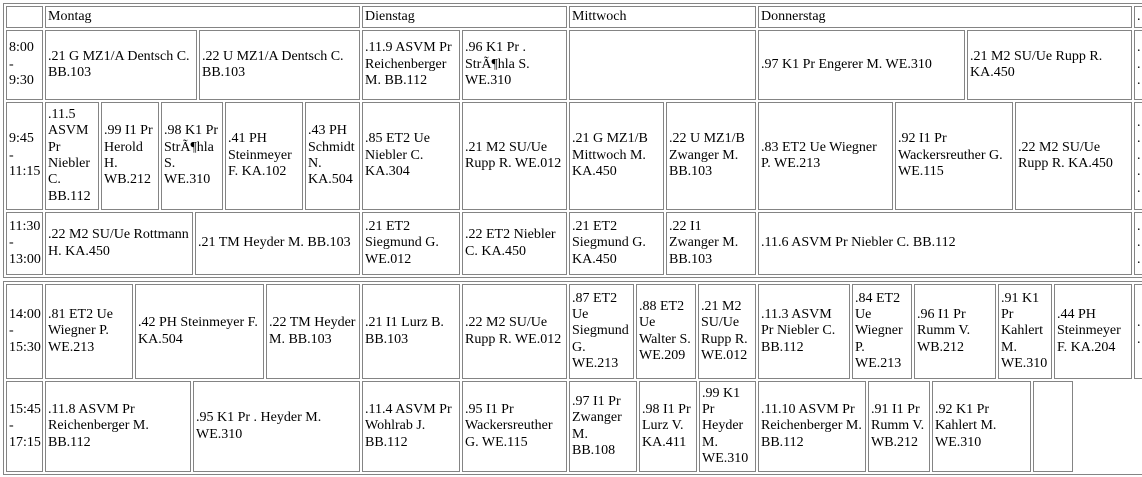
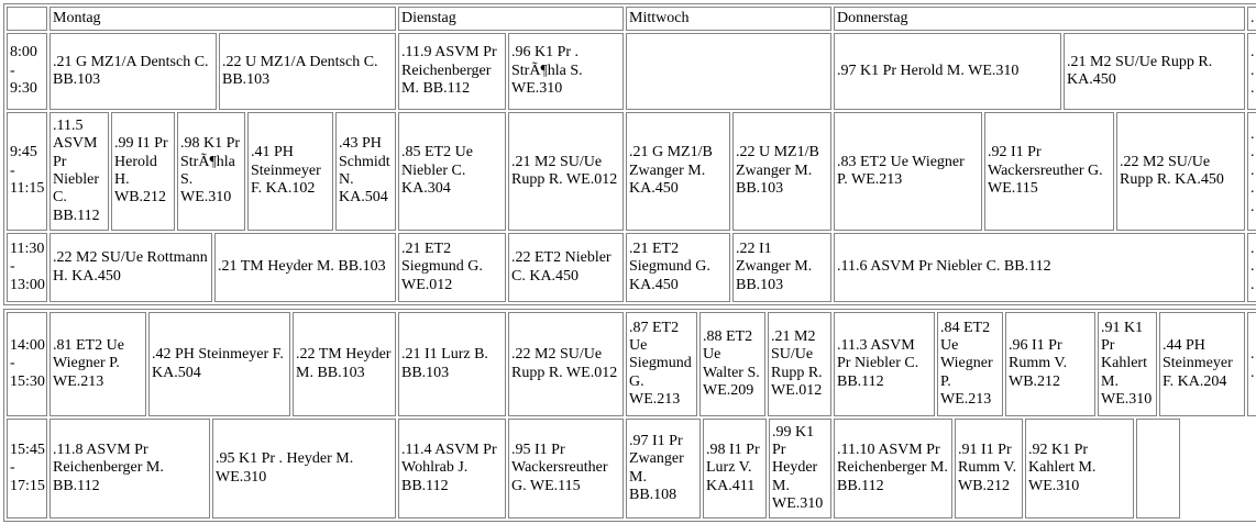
  Montag
  Dienstag
  Mittwoch
  Donnerstag
  .
  8:00
  -
  9:30
  .21 G MZ1/A Dentsch C. BB.103
  .22 U MZ1/A Dentsch C. BB.103
  .11.9 ASVM Pr Reichenberger M. BB.112
  .96 K1 Pr . StrÃ¶hla S. WE.310
- .97 K1 Pr Engerer M. WE.310
+ .97 K1 Pr Herold M. WE.310
  .21 M2 SU/Ue Rupp R. KA.450
  .
  .
  .
  9:45
  -
  11:15
  .11.5 ASVM Pr Niebler C. BB.112
  .99 I1 Pr Herold H. WB.212
  .98 K1 Pr StrÃ¶hla S. WE.310
  .41 PH Steinmeyer F. KA.102
  .43 PH Schmidt N. KA.504
  .85 ET2 Ue Niebler C. KA.304
  .21 M2 SU/Ue Rupp R. WE.012
- .21 G MZ1/B Mittwoch M. KA.450
+ .21 G MZ1/B Zwanger M. KA.450
  .22 U MZ1/B Zwanger M. BB.103
  .83 ET2 Ue Wiegner P. WE.213
  .92 I1 Pr Wackersreuther G. WE.115
  .22 M2 SU/Ue Rupp R. KA.450
  .
  .
  .
  .
  .
  11:30
  -
  13:00
  .22 M2 SU/Ue Rottmann H. KA.450
  .21 TM Heyder M. BB.103
  .21 ET2 Siegmund G. WE.012
  .22 ET2 Niebler C. KA.450
  .21 ET2 Siegmund G. KA.450
  .22 I1 Zwanger M. BB.103
  .11.6 ASVM Pr Niebler C. BB.112
  .
  .
  .
  14:00
  -
  15:30
  .81 ET2 Ue Wiegner P. WE.213
  .42 PH Steinmeyer F. KA.504
  .22 TM Heyder M. BB.103
  .21 I1 Lurz B. BB.103
  .22 M2 SU/Ue Rupp R. WE.012
  .87 ET2 Ue Siegmund G. WE.213
  .88 ET2 Ue Walter S. WE.209
  .21 M2 SU/Ue Rupp R. WE.012
  .11.3 ASVM Pr Niebler C. BB.112
  .84 ET2 Ue Wiegner P. WE.213
  .96 I1 Pr Rumm V. WB.212
  .91 K1 Pr Kahlert M. WE.310
  .44 PH Steinmeyer F. KA.204
  .
  .
  15:45
  -
  17:15
  .11.8 ASVM Pr Reichenberger M. BB.112
  .95 K1 Pr . Heyder M. WE.310
  .11.4 ASVM Pr Wohlrab J. BB.112
  .95 I1 Pr Wackersreuther G. WE.115
  .97 I1 Pr Zwanger M. BB.108
  .98 I1 Pr Lurz V. KA.411
  .99 K1 Pr Heyder M. WE.310
  .11.10 ASVM Pr Reichenberger M. BB.112
  .91 I1 Pr Rumm V. WB.212
  .92 K1 Pr Kahlert M. WE.310
